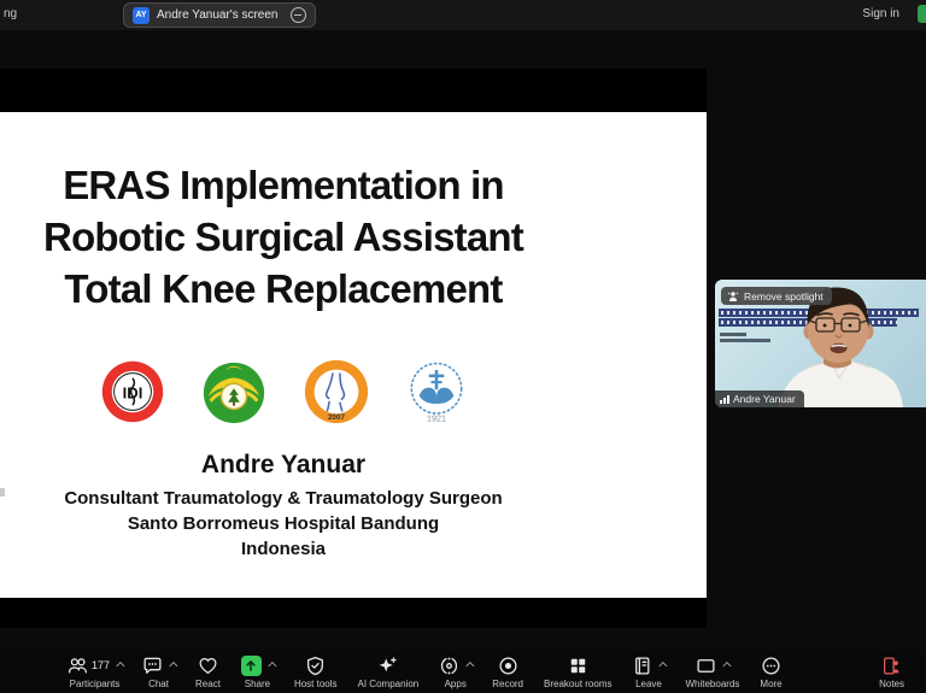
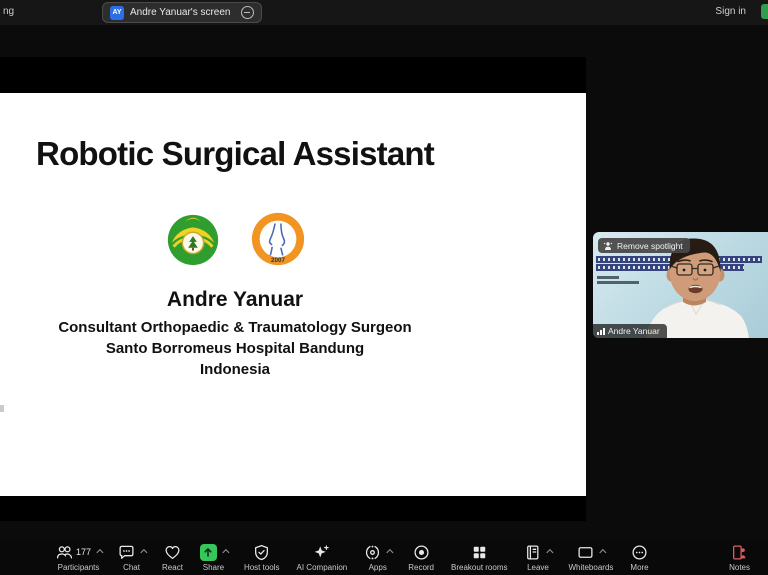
  ng
  Andre Yanuar's screen
  Sign in
- ERAS Implementation in
  Robotic Surgical Assistant
- Total Knee Replacement
- IDI
- 1921
  Andre Yanuar
- Consultant Traumatology & Traumatology Surgeon
+ Consultant Orthopaedic & Traumatology Surgeon
  Santo Borromeus Hospital Bandung
  Indonesia
  Remove spotlight
  Andre Yanuar
  177
  Participants
  Chat
  React
  Share
  Host tools
  AI Companion
  Apps
  Record
  Breakout rooms
  Leave
  Whiteboards
  More
  Notes
